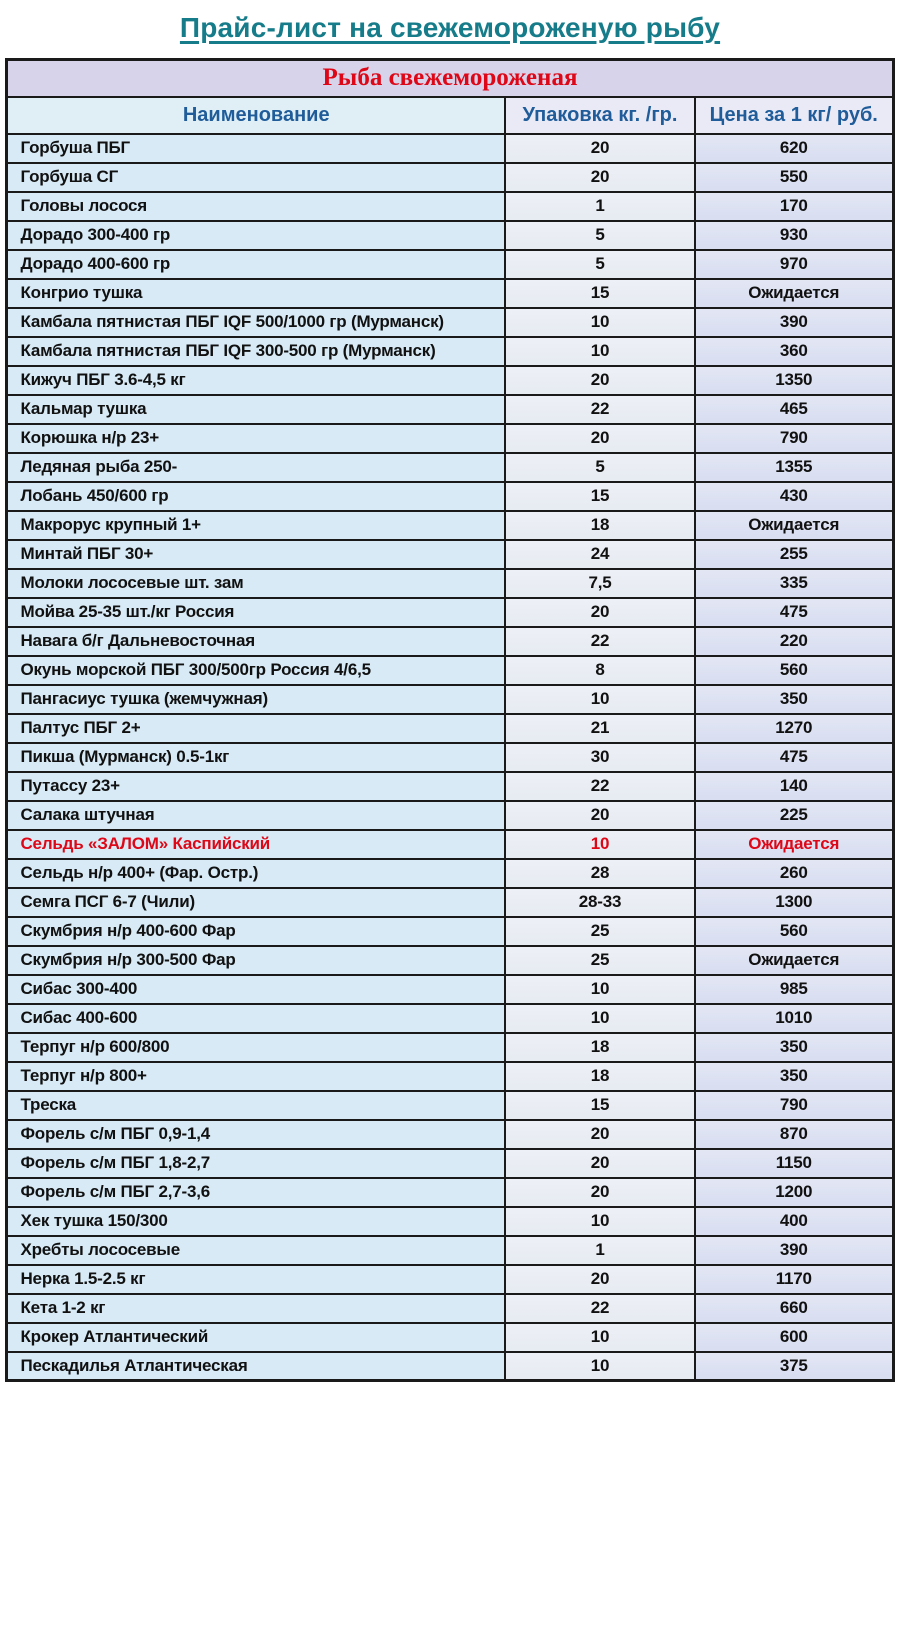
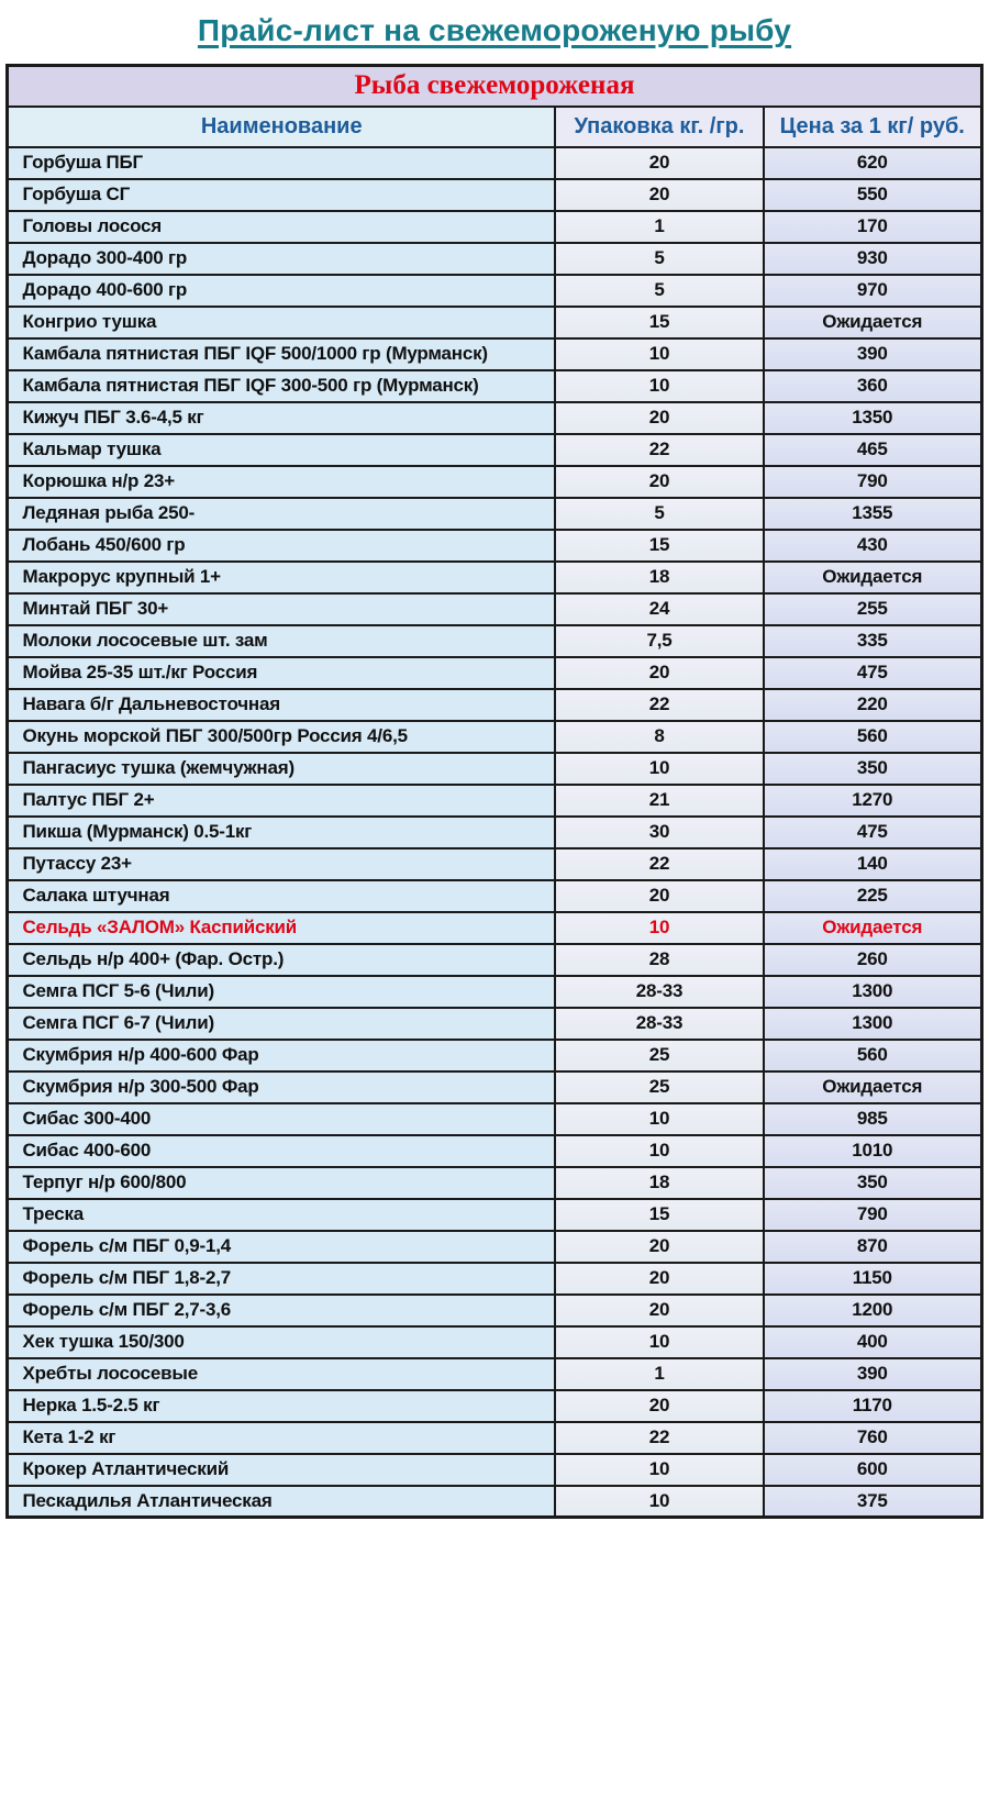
  Прайс-лист на свежемороженую рыбу
  Рыба свежемороженая
  Наименование	Упаковка кг. /гр.	Цена за 1 кг/ руб.
  Горбуша ПБГ	20	620
  Горбуша СГ	20	550
  Головы лосося	1	170
  Дорадо 300-400 гр	5	930
  Дорадо 400-600 гр	5	970
  Конгрио тушка	15	Ожидается
  Камбала пятнистая ПБГ IQF 500/1000 гр (Мурманск)	10	390
  Камбала пятнистая ПБГ IQF 300-500 гр (Мурманск)	10	360
  Кижуч ПБГ 3.6-4,5 кг	20	1350
  Кальмар тушка	22	465
  Корюшка н/р 23+	20	790
  Ледяная рыба 250-	5	1355
  Лобань 450/600 гр	15	430
  Макрорус крупный 1+	18	Ожидается
  Минтай ПБГ 30+	24	255
  Молоки лососевые шт. зам	7,5	335
  Мойва 25-35 шт./кг Россия	20	475
  Навага б/г Дальневосточная	22	220
  Окунь морской ПБГ 300/500гр Россия 4/6,5	8	560
  Пангасиус тушка (жемчужная)	10	350
  Палтус ПБГ 2+	21	1270
  Пикша (Мурманск) 0.5-1кг	30	475
  Путассу 23+	22	140
  Салака штучная	20	225
  Сельдь «ЗАЛОМ» Каспийский	10	Ожидается
  Сельдь н/р 400+ (Фар. Остр.)	28	260
+ Семга ПСГ 5-6 (Чили)	28-33	1300
  Семга ПСГ 6-7 (Чили)	28-33	1300
  Скумбрия н/р 400-600 Фар	25	560
  Скумбрия н/р 300-500 Фар	25	Ожидается
  Сибас 300-400	10	985
  Сибас 400-600	10	1010
  Терпуг н/р 600/800	18	350
- Терпуг н/р 800+	18	350
  Треска	15	790
  Форель с/м ПБГ 0,9-1,4	20	870
  Форель с/м ПБГ 1,8-2,7	20	1150
  Форель с/м ПБГ 2,7-3,6	20	1200
  Хек тушка 150/300	10	400
  Хребты лососевые	1	390
  Нерка 1.5-2.5 кг	20	1170
- Кета 1-2 кг	22	660
+ Кета 1-2 кг	22	760
  Крокер Атлантический	10	600
  Пескадилья Атлантическая	10	375
